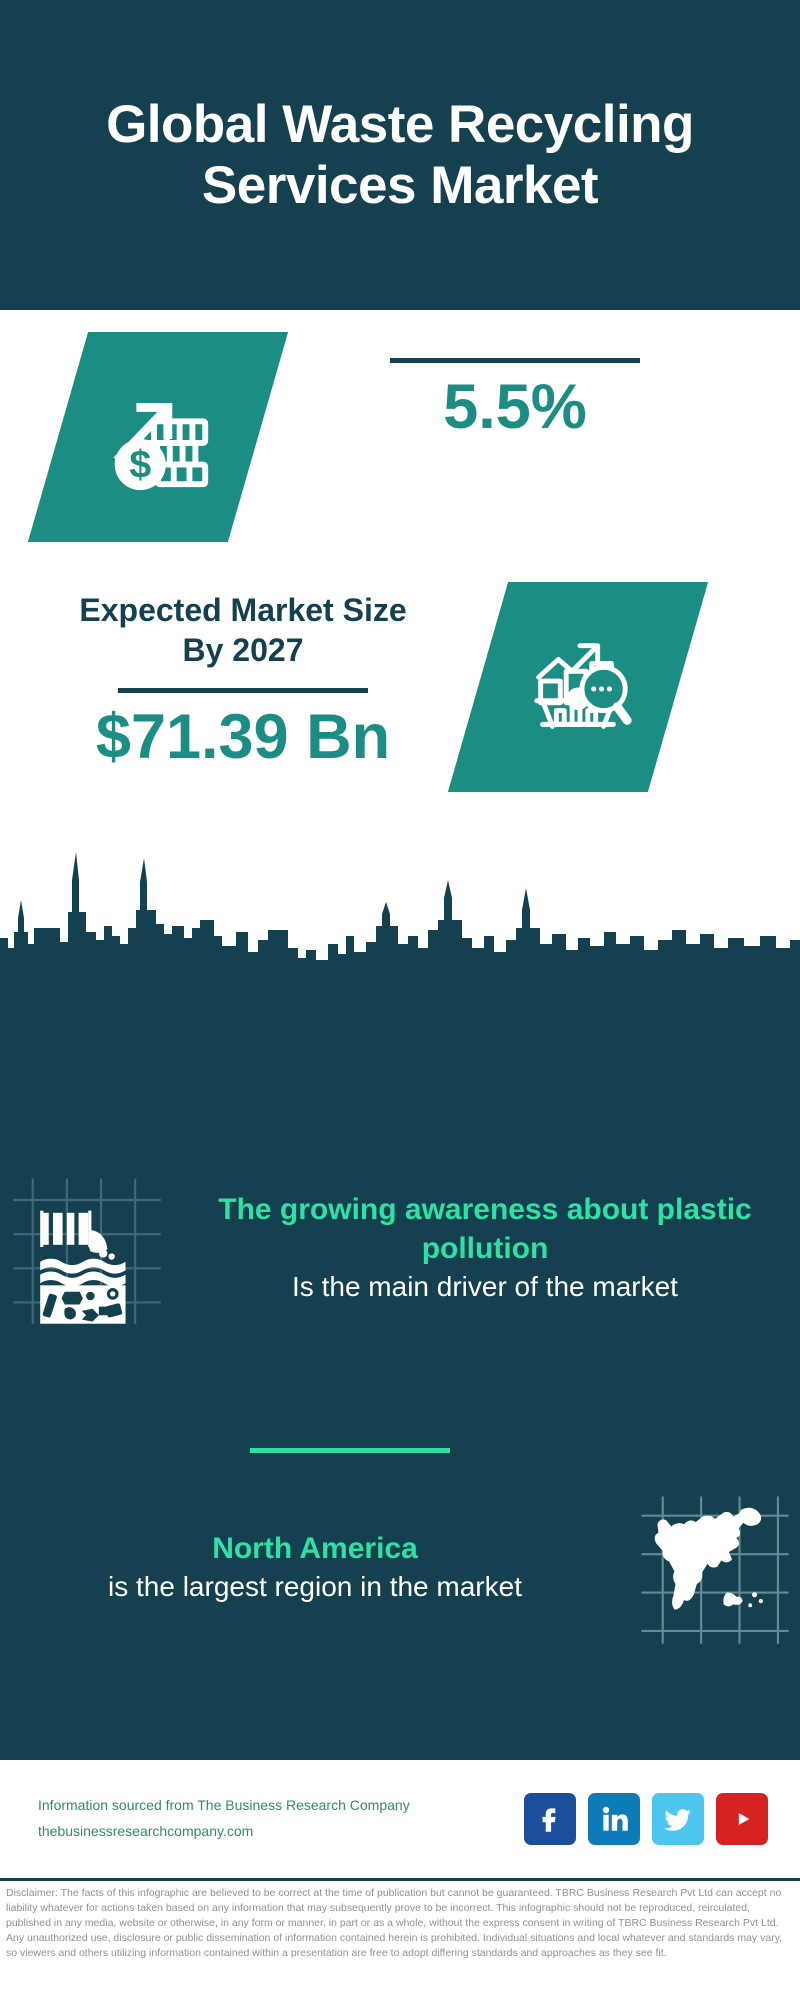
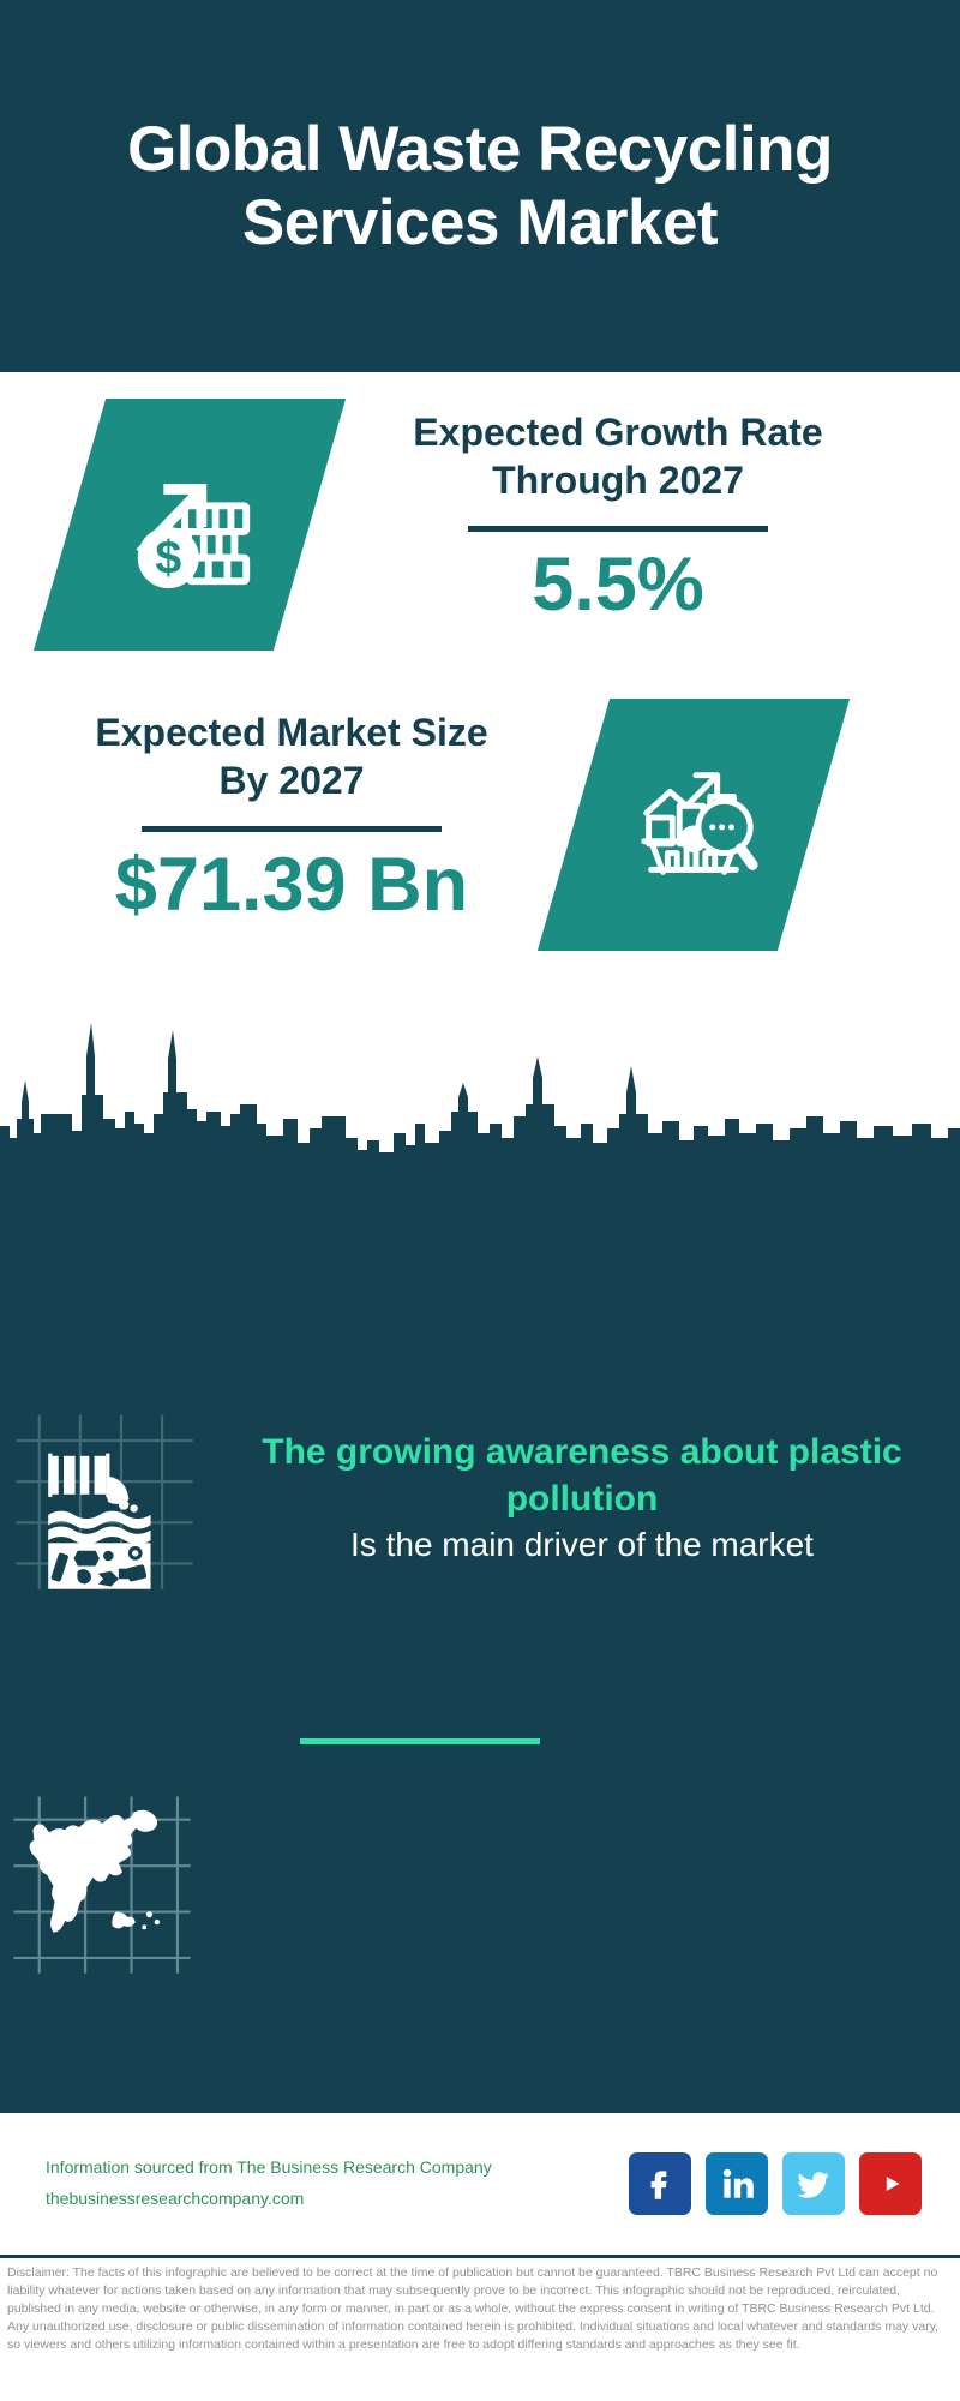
  Global Waste Recycling Services Market
+ Expected Growth Rate Through 2027
  5.5%
  Expected Market Size By 2027
  $71.39 Bn
  The growing awareness about plastic pollution
  Is the main driver of the market
- North America
- is the largest region in the market
  Information sourced from The Business Research Company
  thebusinessresearchcompany.com
  Disclaimer: The facts of this infographic are believed to be correct at the time of publication but cannot be guaranteed. TBRC Business Research Pvt Ltd can accept no liability whatever for actions taken based on any information that may subsequently prove to be incorrect. This infographic should not be reproduced, reirculated, published in any media, website or otherwise, in any form or manner, in part or as a whole, without the express consent in writing of TBRC Business Research Pvt Ltd. Any unauthorized use, disclosure or public dissemination of information contained herein is prohibited. Individual situations and local whatever and standards may vary, so viewers and others utilizing information contained within a presentation are free to adopt differing standards and approaches as they see fit.
